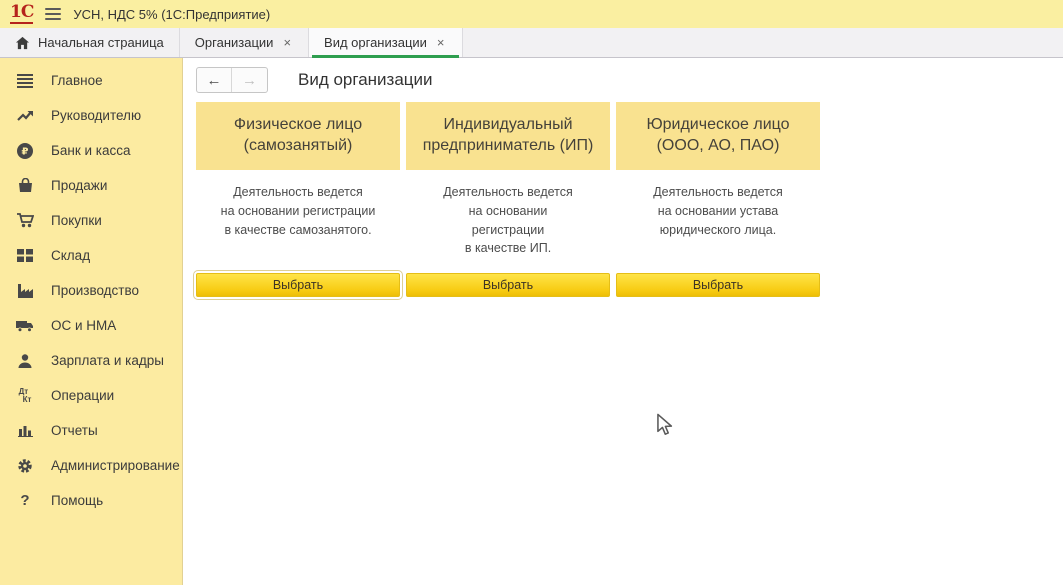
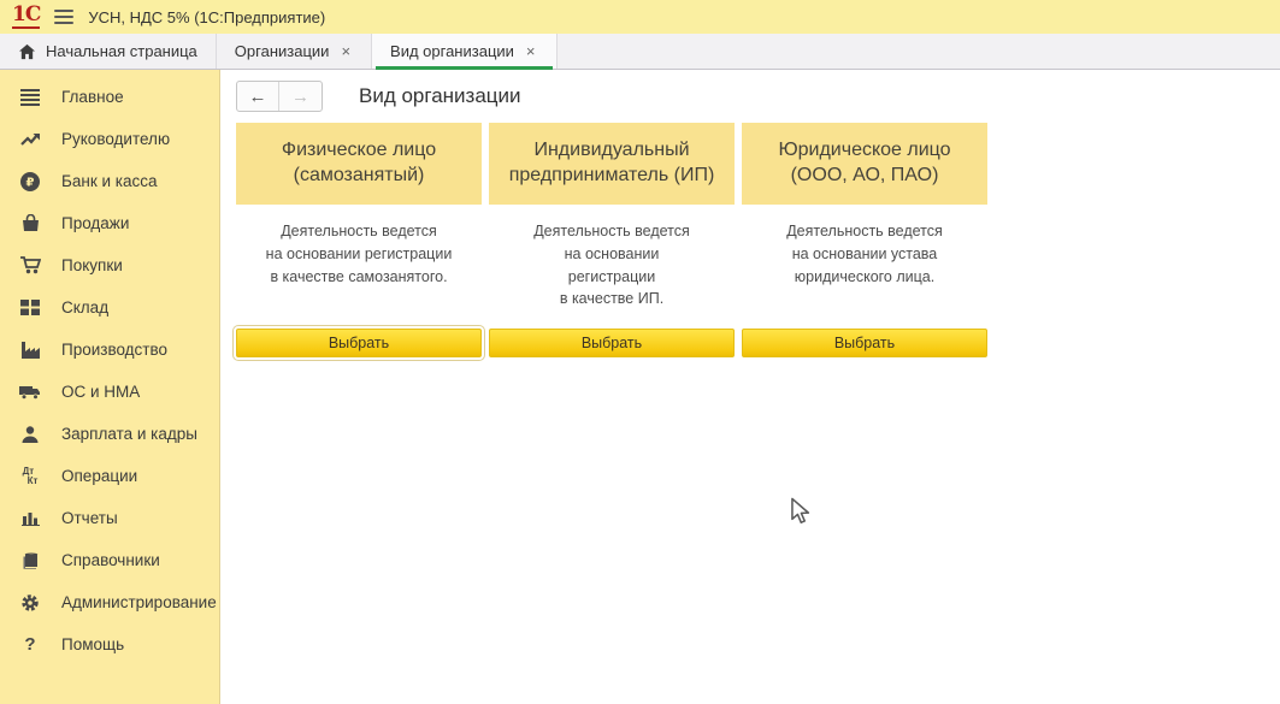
  1С
  УСН, НДС 5% (1С:Предприятие)
  Начальная страница
  Организации
  ×
  Вид организации
  ×
  Главное
  Руководителю
  ₽
  Банк и касса
  Продажи
  Покупки
  Склад
  Производство
  ОС и НМА
  Зарплата и кадры
  Дт
  Кт
  Операции
  Отчеты
+ Справочники
  Администрирование
  ?
  Помощь
  ←
  →
  Вид организации
  Физическое лицо
  (самозанятый)
  Деятельность ведется
  на основании регистрации
  в качестве самозанятого.
  Выбрать
  Индивидуальный
  предприниматель (ИП)
  Деятельность ведется
  на основании
  регистрации
  в качестве ИП.
  Выбрать
  Юридическое лицо
  (ООО, АО, ПАО)
  Деятельность ведется
  на основании устава
  юридического лица.
  Выбрать
